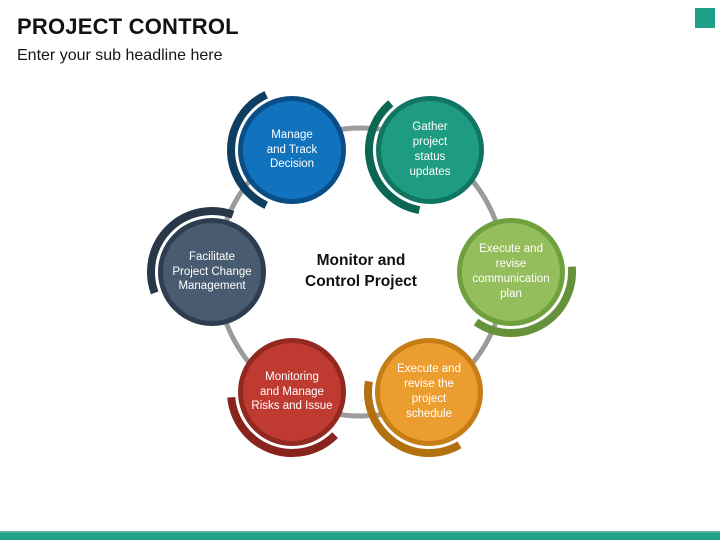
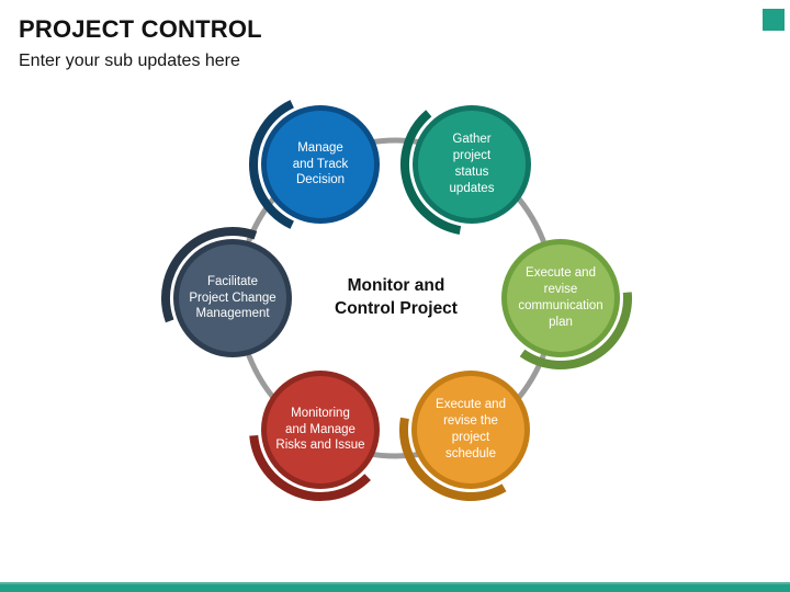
  PROJECT CONTROL
- Enter your sub headline here
+ Enter your sub updates here
  Manage
  and Track
  Decision
  Gather
  project
  status
  updates
  Execute and
  revise
  communication
  plan
  Execute and
  revise the
  project
  schedule
  Monitoring
  and Manage
  Risks and Issue
  Facilitate
  Project Change
  Management
  Monitor and
  Control Project
